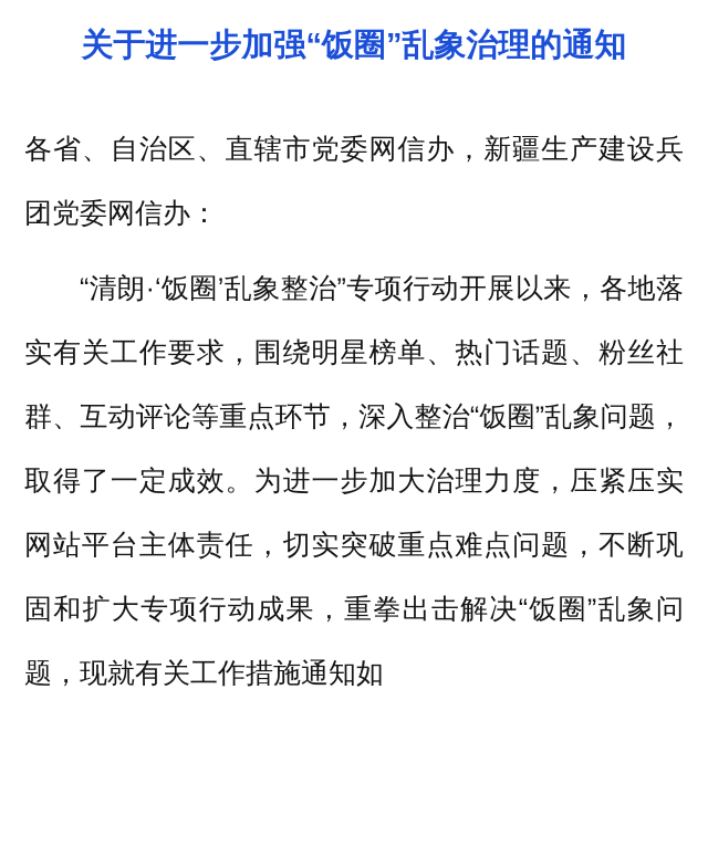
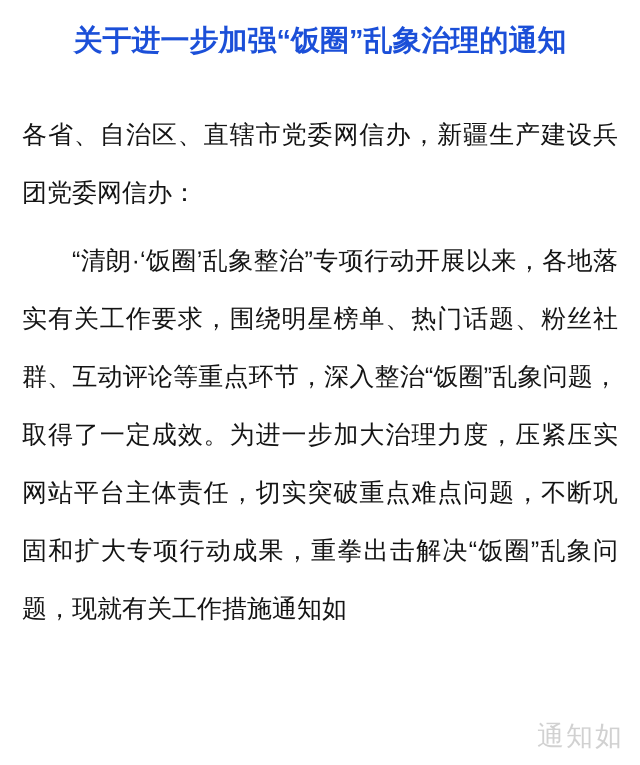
  关于进一步加强“饭圈”乱象治理的通知
  各省、自治区、直辖市党委网信办，新疆生产建设兵团党委网信办：
  “清朗·‘饭圈’乱象整治”专项行动开展以来，各地落实有关工作要求，围绕明星榜单、热门话题、粉丝社群、互动评论等重点环节，深入整治“饭圈”乱象问题，取得了一定成效。为进一步加大治理力度，压紧压实网站平台主体责任，切实突破重点难点问题，不断巩固和扩大专项行动成果，重拳出击解决“饭圈”乱象问题，现就有关工作措施通知如
+ 通知如
